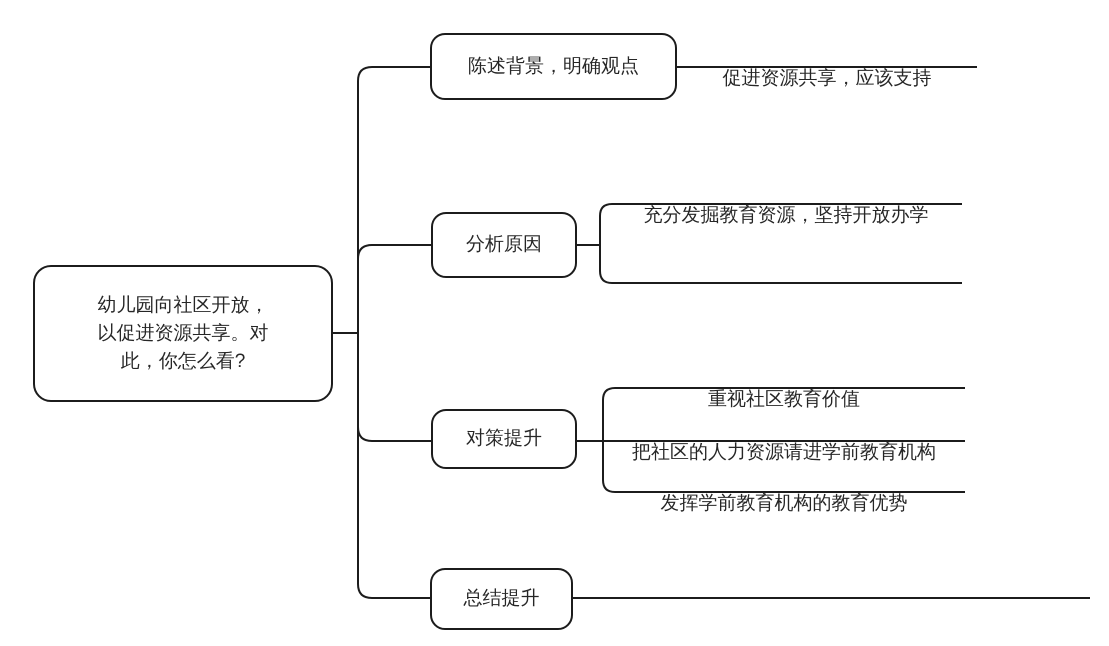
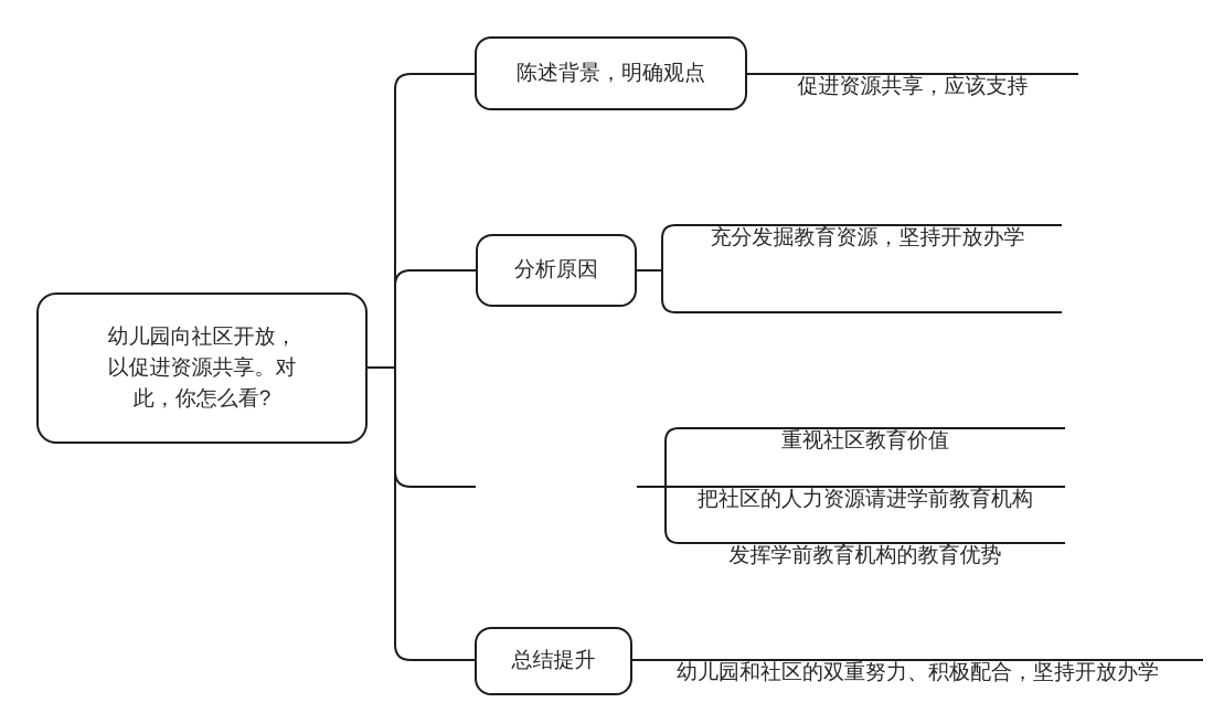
  幼儿园向社区开放，
  以促进资源共享。对
  此，你怎么看?
  陈述背景，明确观点
  分析原因
- 对策提升
  总结提升
  促进资源共享，应该支持
  充分发掘教育资源，坚持开放办学
  重视社区教育价值
  把社区的人力资源请进学前教育机构
  发挥学前教育机构的教育优势
+ 幼儿园和社区的双重努力、积极配合，坚持开放办学
